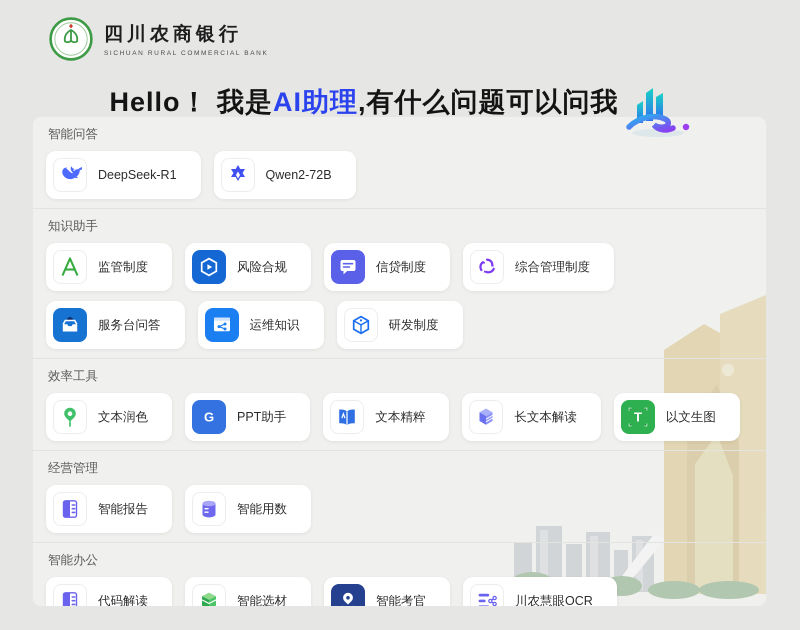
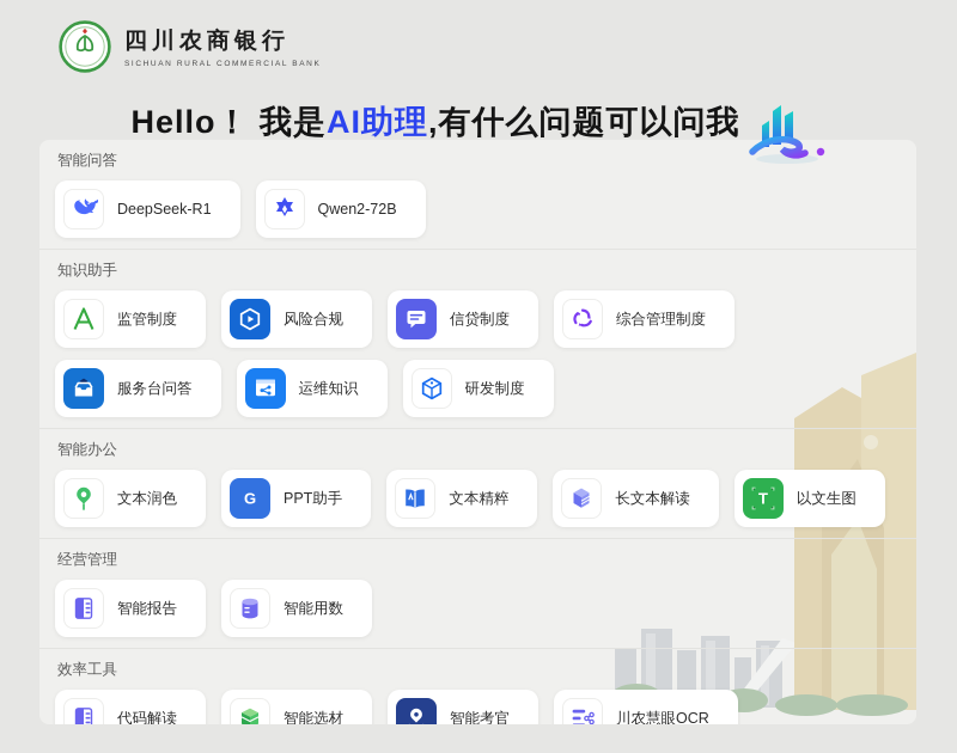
  四川农商银行
  Hello！ 我是AI助理,有什么问题可以问我
  智能问答
  DeepSeek-R1
  Qwen2-72B
  知识助手
  监管制度
  风险合规
  信贷制度
  综合管理制度
  服务台问答
  运维知识
  研发制度
- 效率工具
+ 智能办公
  文本润色
  PPT助手
  文本精粹
  长文本解读
  以文生图
  经营管理
  智能报告
  智能用数
- 智能办公
+ 效率工具
  代码解读
  智能选材
  智能考官
  川农慧眼OCR
